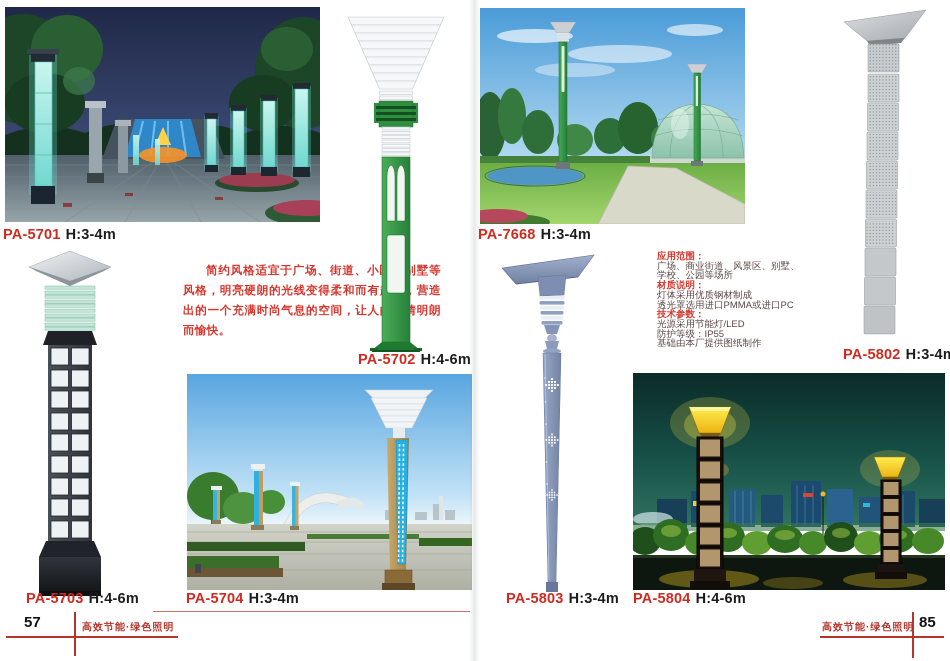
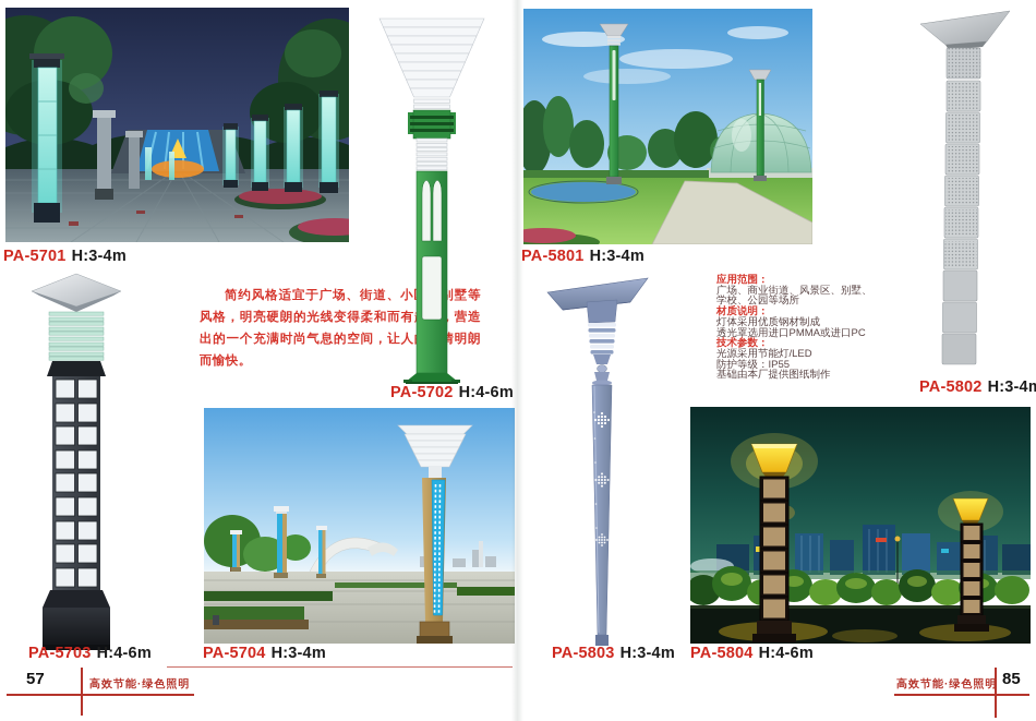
  PA-5701 H:3-4m
  PA-5703 H:4-6m
  简约风格适宜于广场、街道、小别墅等风格，明亮硬朗的光线变得柔和而有，营造出的一个充满时尚气息的空间，让人情明朗而愉快。
  PA-5702 H:4-6m
  PA-5704 H:3-4m
  57
  高效节能·绿色照明
- PA-7668 H:3-4m
+ PA-5801 H:3-4m
  PA-5802 H:3-4m
  PA-5803 H:3-4m
  应用范围：
  广场、商业街道、风景区、别墅、
  学校、公园等场所
  材质说明：
  灯体采用优质钢材制成
  透光罩选用进口PMMA或进口PC
  技术参数：
  光源采用节能灯/LED
  防护等级：IP55
  基础由本厂提供图纸制作
  PA-5804 H:4-6m
  高效节能·绿色照明
  85
